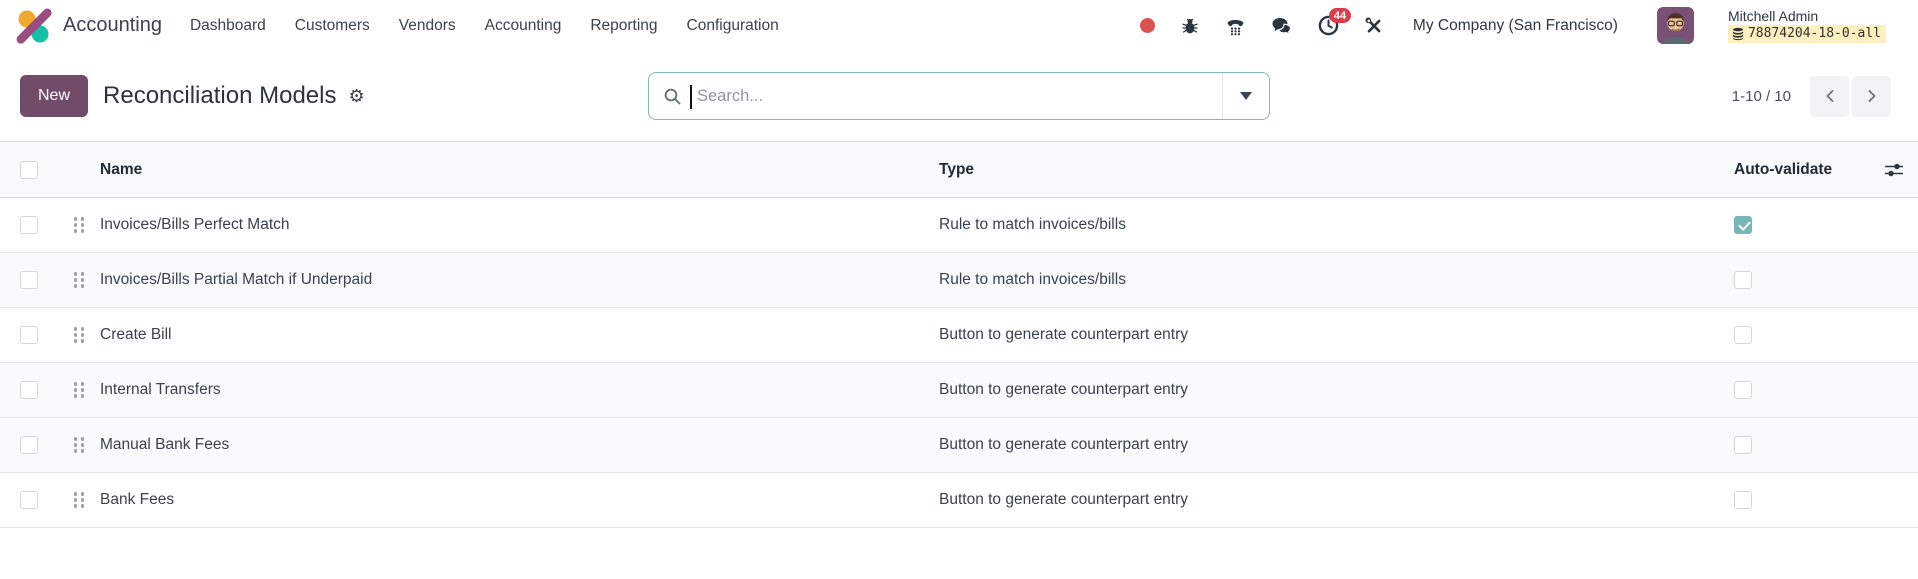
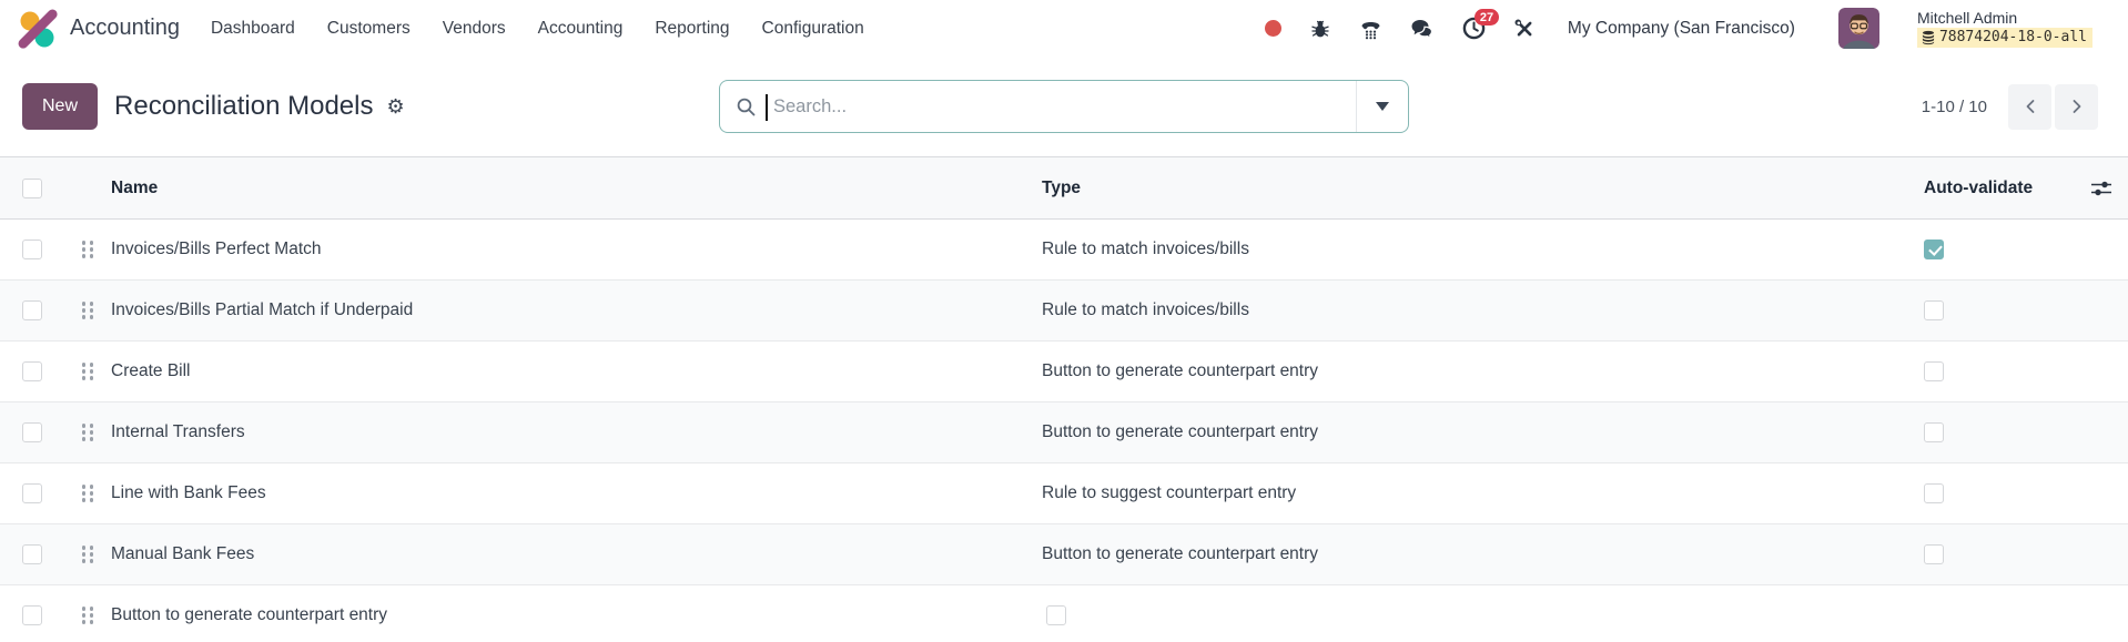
  Accounting
  Dashboard
  Customers
  Vendors
  Accounting
  Reporting
  Configuration
- 44
+ 27
  My Company (San Francisco)
  Mitchell Admin
  78874204-18-0-all
  New
  Reconciliation Models
  ⚙
  Search...
  1-10 / 10
  Name
  Type
  Auto-validate
  Invoices/Bills Perfect Match
  Rule to match invoices/bills
  Invoices/Bills Partial Match if Underpaid
  Rule to match invoices/bills
  Create Bill
  Button to generate counterpart entry
  Internal Transfers
  Button to generate counterpart entry
+ Line with Bank Fees
+ Rule to suggest counterpart entry
  Manual Bank Fees
  Button to generate counterpart entry
- Bank Fees
  Button to generate counterpart entry
